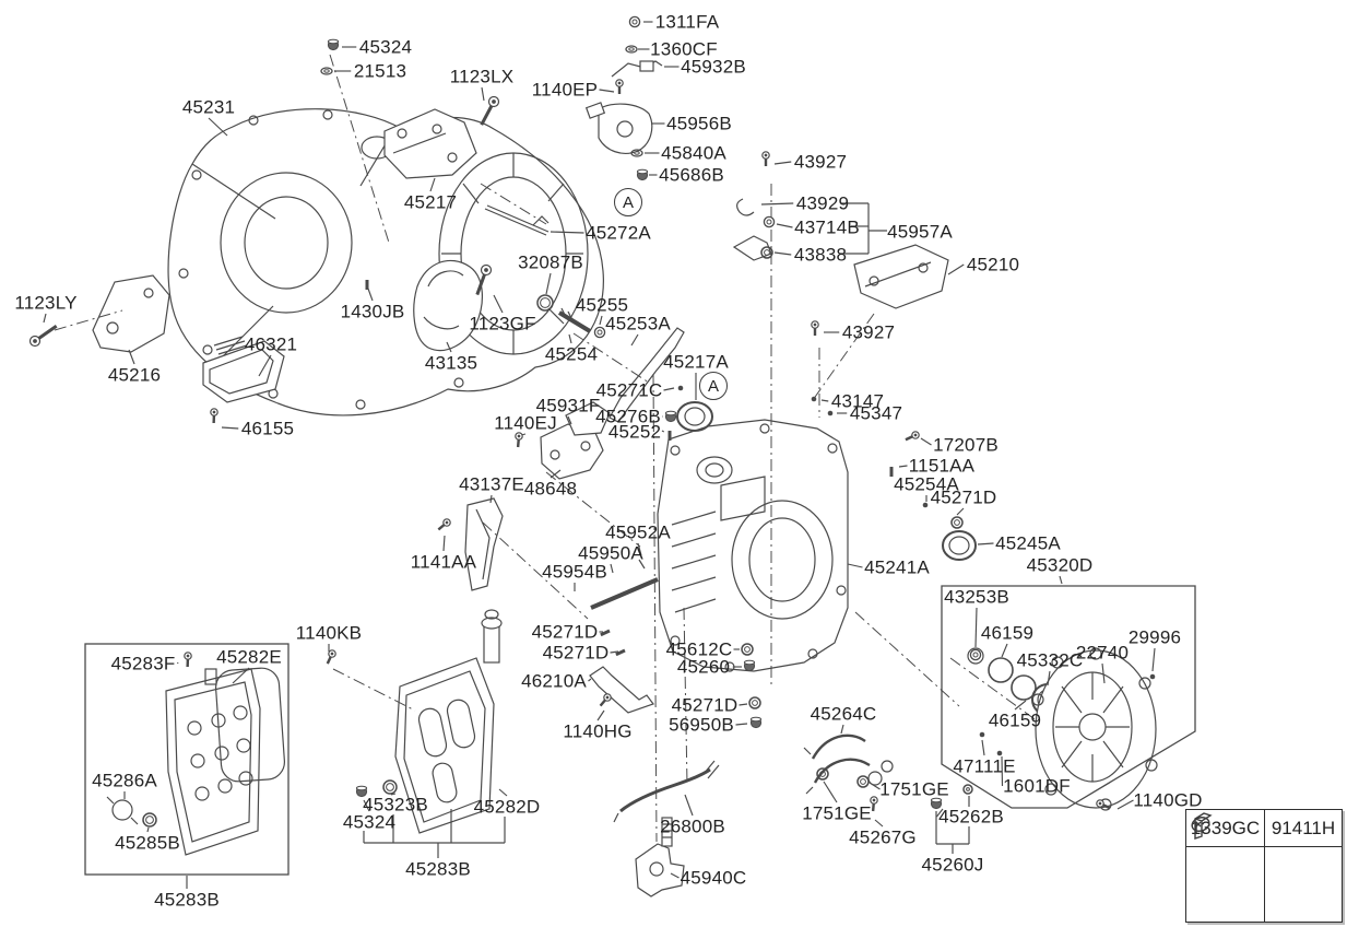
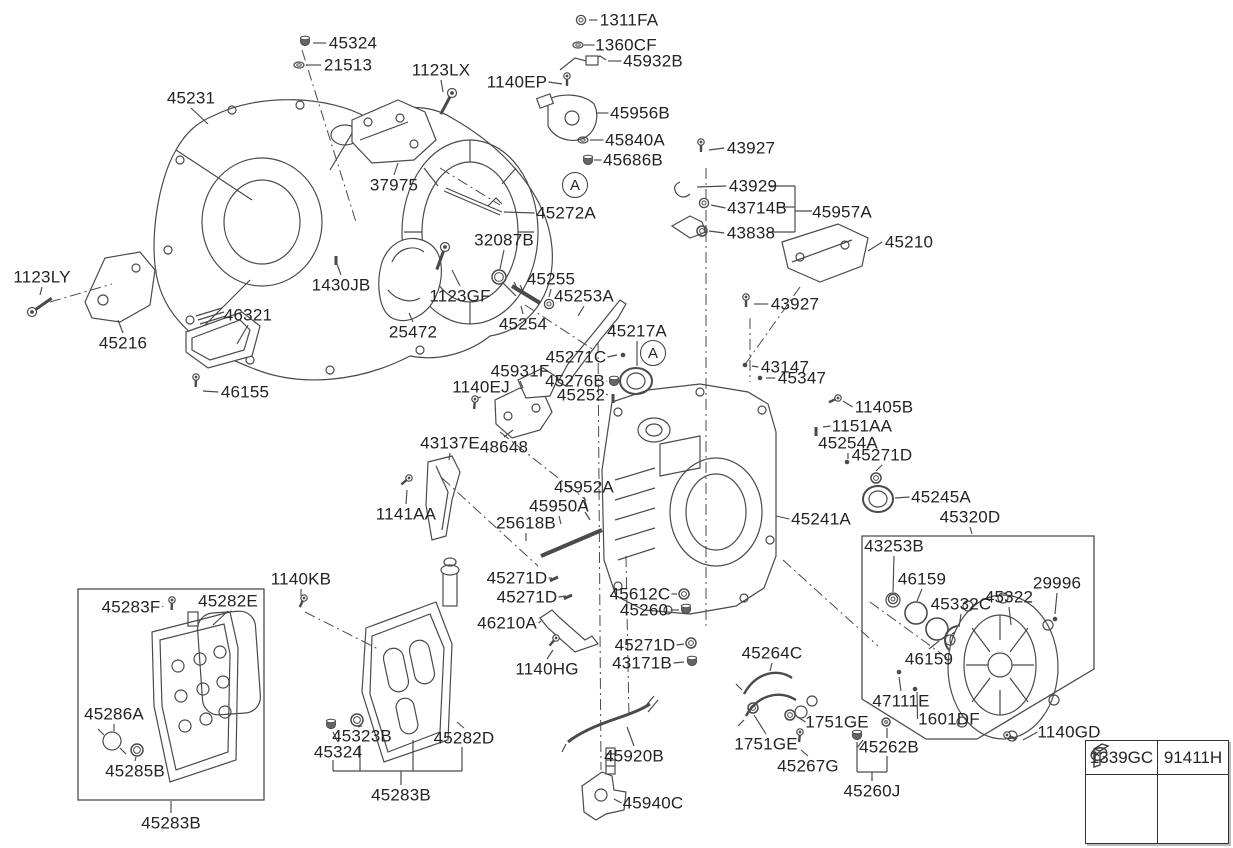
  1311FA
  1360CF
  45932B
  1140EP
  45956B
  45840A
  45686B
  45324
  21513
  45231
  1123LX
- 45217
+ 37975
  45272A
  43927
  43929
  43714B
  45957A
  43838
  45210
  43927
  1123LY
  45216
  46321
  46155
  1430JB
- 43135
+ 25472
  1123GF
  32087B
  45254
  45255
  45253A
  45271C
  45217A
  45276B
  45252
  45931F
  1140EJ
  48648
  43137E
  1141AA
  45952A
  45950A
- 45954B
+ 25618B
  45271D
  45271D
  46210A
  1140HG
  45612C
  45260
  45271D
- 56950B
+ 43171B
- 26800B
+ 45920B
  45940C
  45241A
  43147
  45347
- 17207B
+ 11405B
  1151AA
  45254A
  45271D
  45245A
  45320D
  45264C
  1751GE
  1751GE
  45267G
  45262B
  45260J
  43253B
  46159
  45332C
- 22740
+ 45322
  29996
  46159
  47111E
  1601DF
  1140GD
  45283F
  45282E
  1140KB
  45286A
  45285B
  45283B
  45323B
  45324
  45282D
  45283B
  A
  A
  339GC
  91411H
